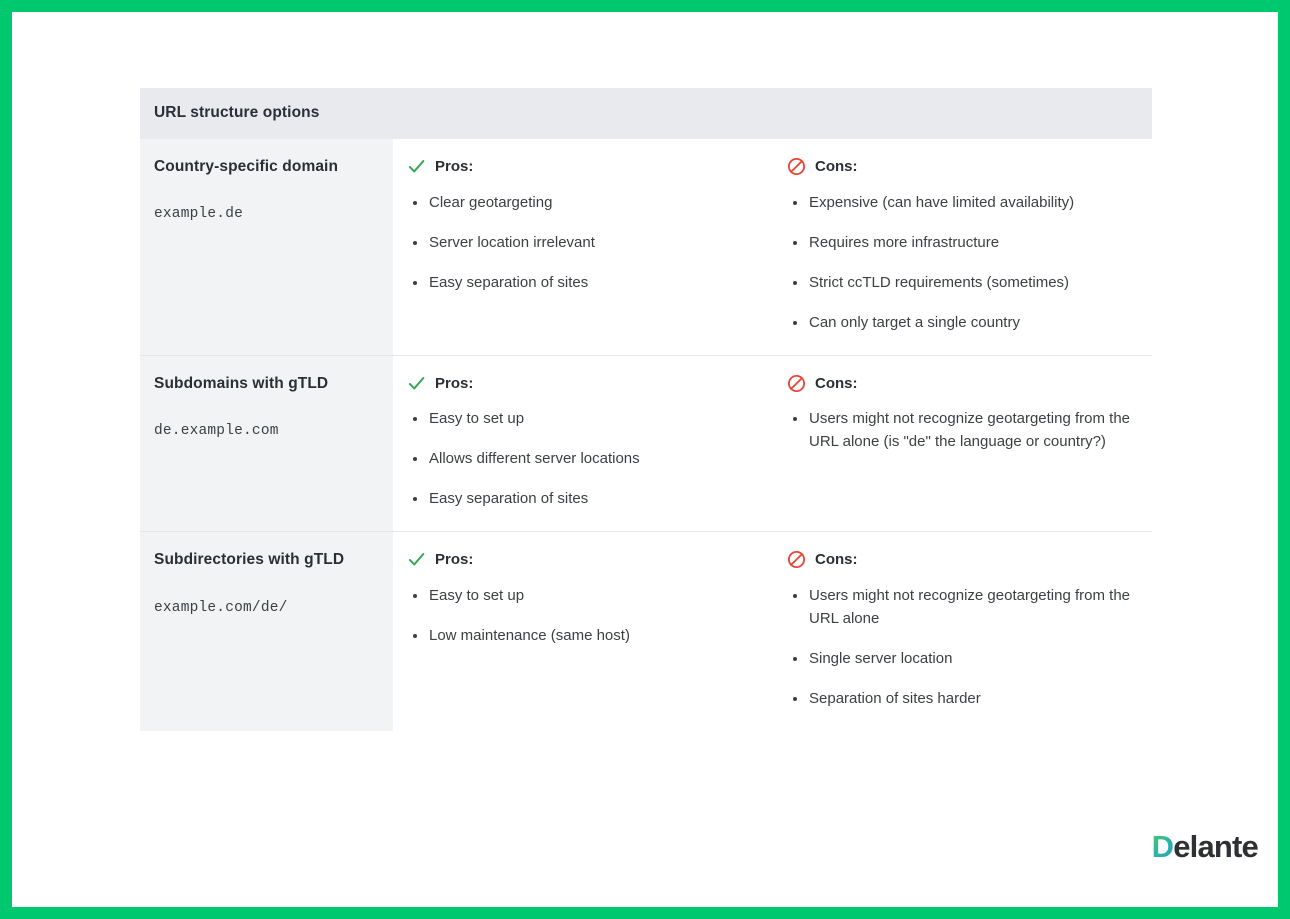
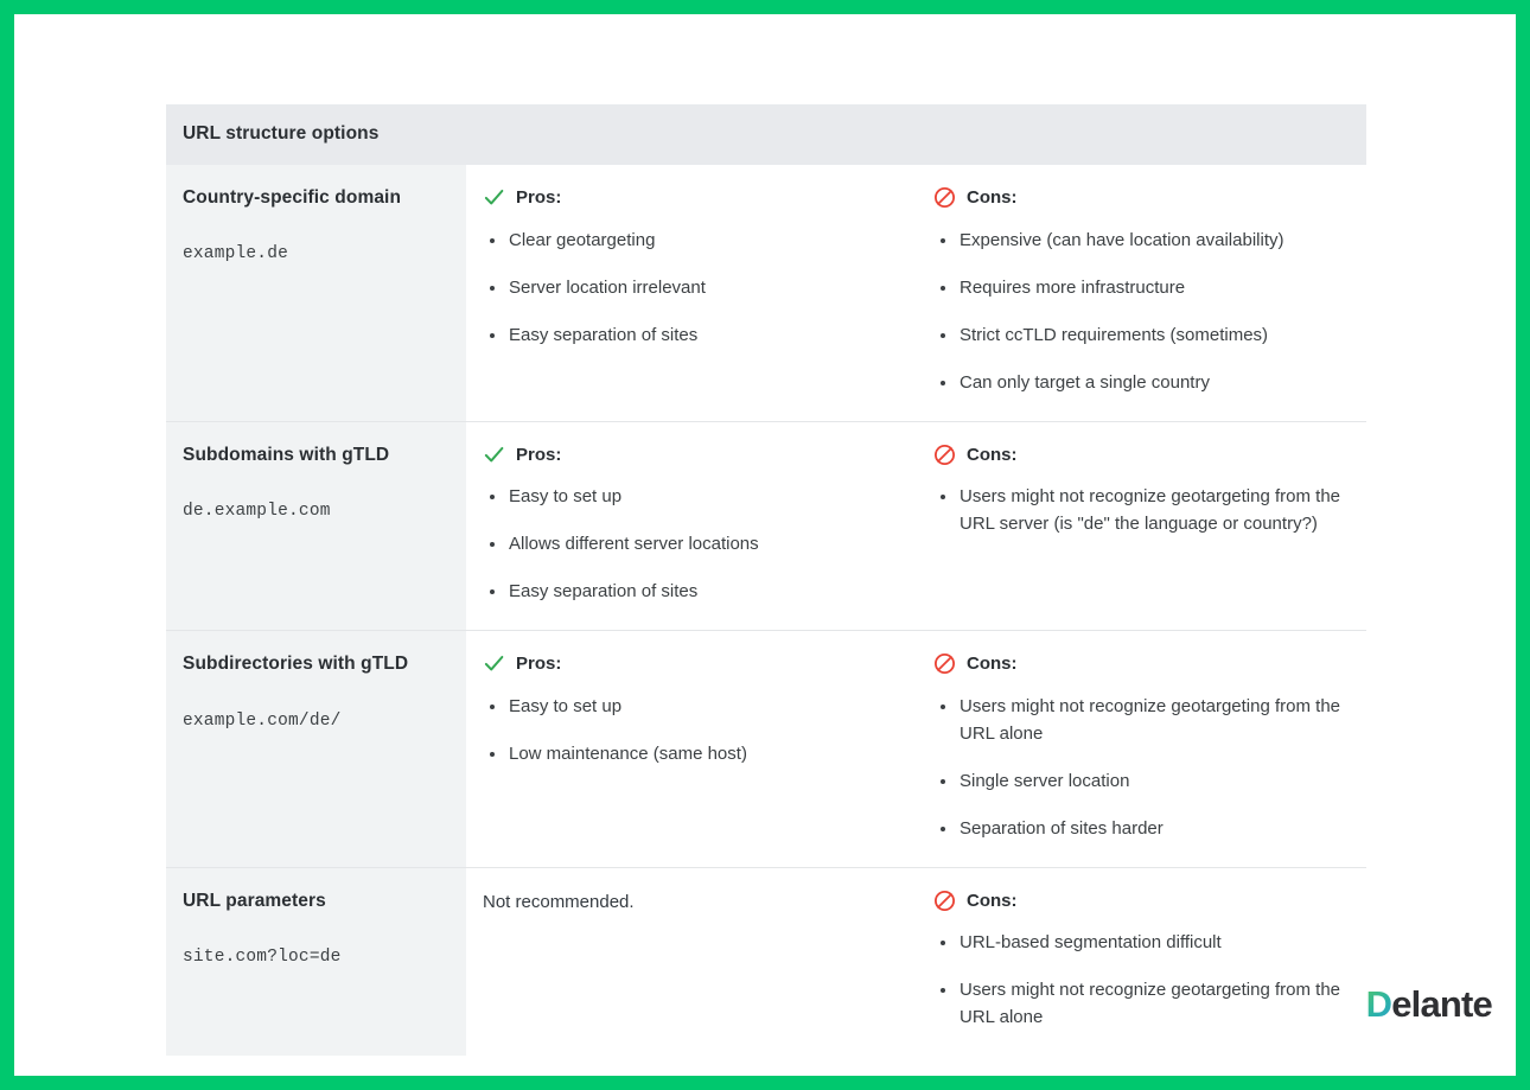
  URL structure options
- Country-specific domainexample.de	Pros:Clear geotargetingServer location irrelevantEasy separation of sites	Cons:Expensive (can have limited availability)Requires more infrastructureStrict ccTLD requirements (sometimes)Can only target a single country
+ Country-specific domainexample.de	Pros:Clear geotargetingServer location irrelevantEasy separation of sites	Cons:Expensive (can have location availability)Requires more infrastructureStrict ccTLD requirements (sometimes)Can only target a single country
- Subdomains with gTLDde.example.com	Pros:Easy to set upAllows different server locationsEasy separation of sites	Cons:Users might not recognize geotargeting from the URL alone (is "de" the language or country?)
+ Subdomains with gTLDde.example.com	Pros:Easy to set upAllows different server locationsEasy separation of sites	Cons:Users might not recognize geotargeting from the URL server (is "de" the language or country?)
  Subdirectories with gTLDexample.com/de/	Pros:Easy to set upLow maintenance (same host)	Cons:Users might not recognize geotargeting from the URL aloneSingle server locationSeparation of sites harder
+ URL parameterssite.com?loc=de	Not recommended.	Cons:URL-based segmentation difficultUsers might not recognize geotargeting from the URL alone
  D
  elante
